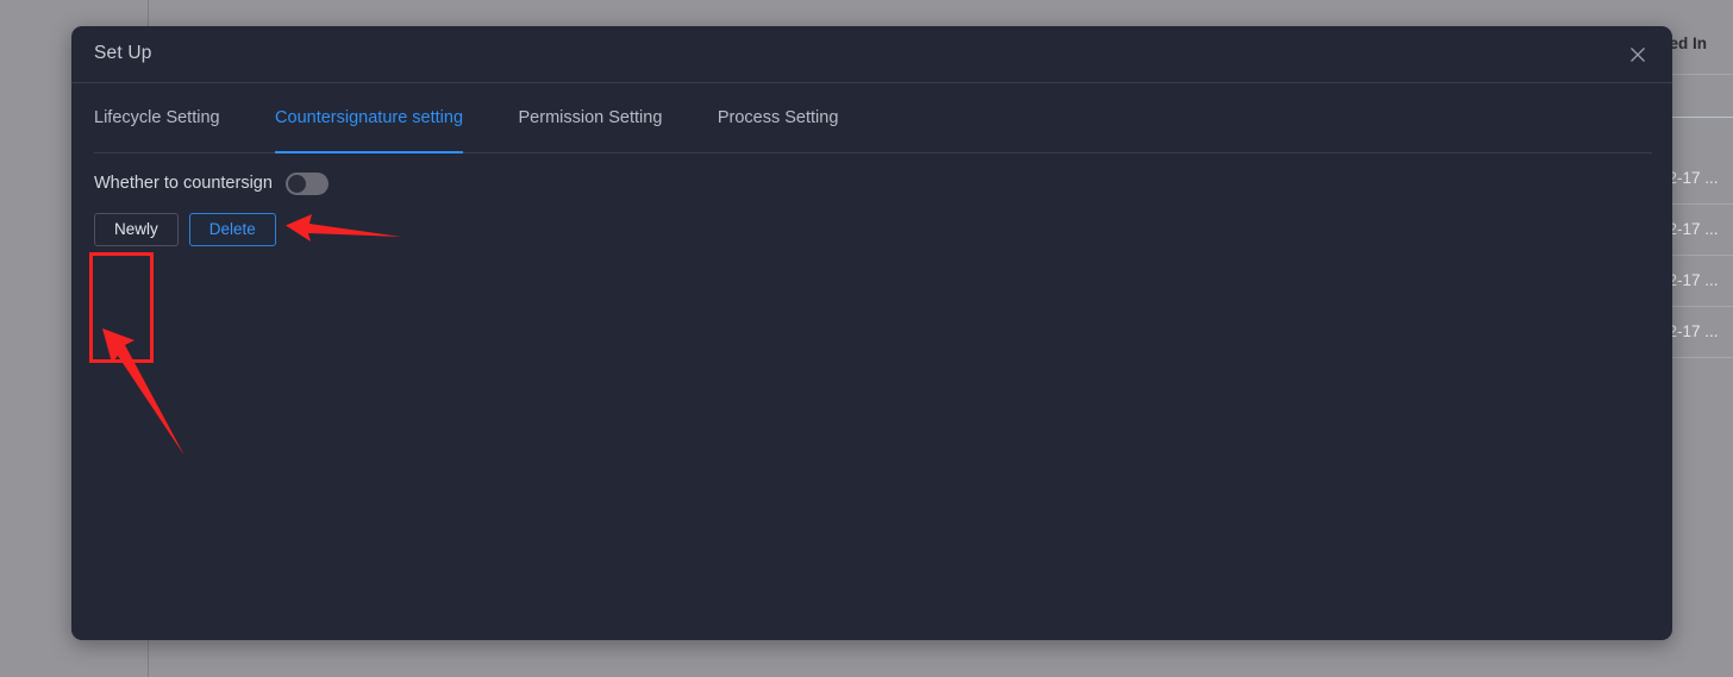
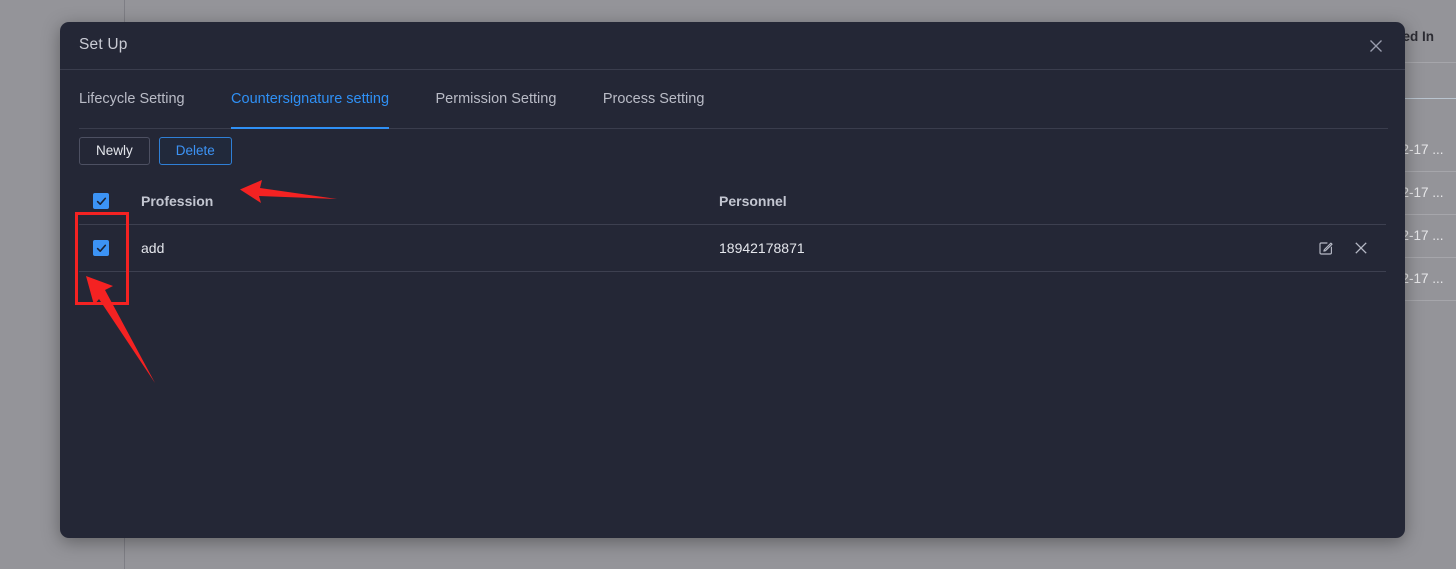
  ed In
  2-17 ...
  2-17 ...
  2-17 ...
  2-17 ...
  Set Up
  Lifecycle Setting Countersignature setting Permission Setting Process Setting
- Whether to countersign
  Newly
  Delete
+ Profession
+ Personnel
+ add
+ 18942178871
